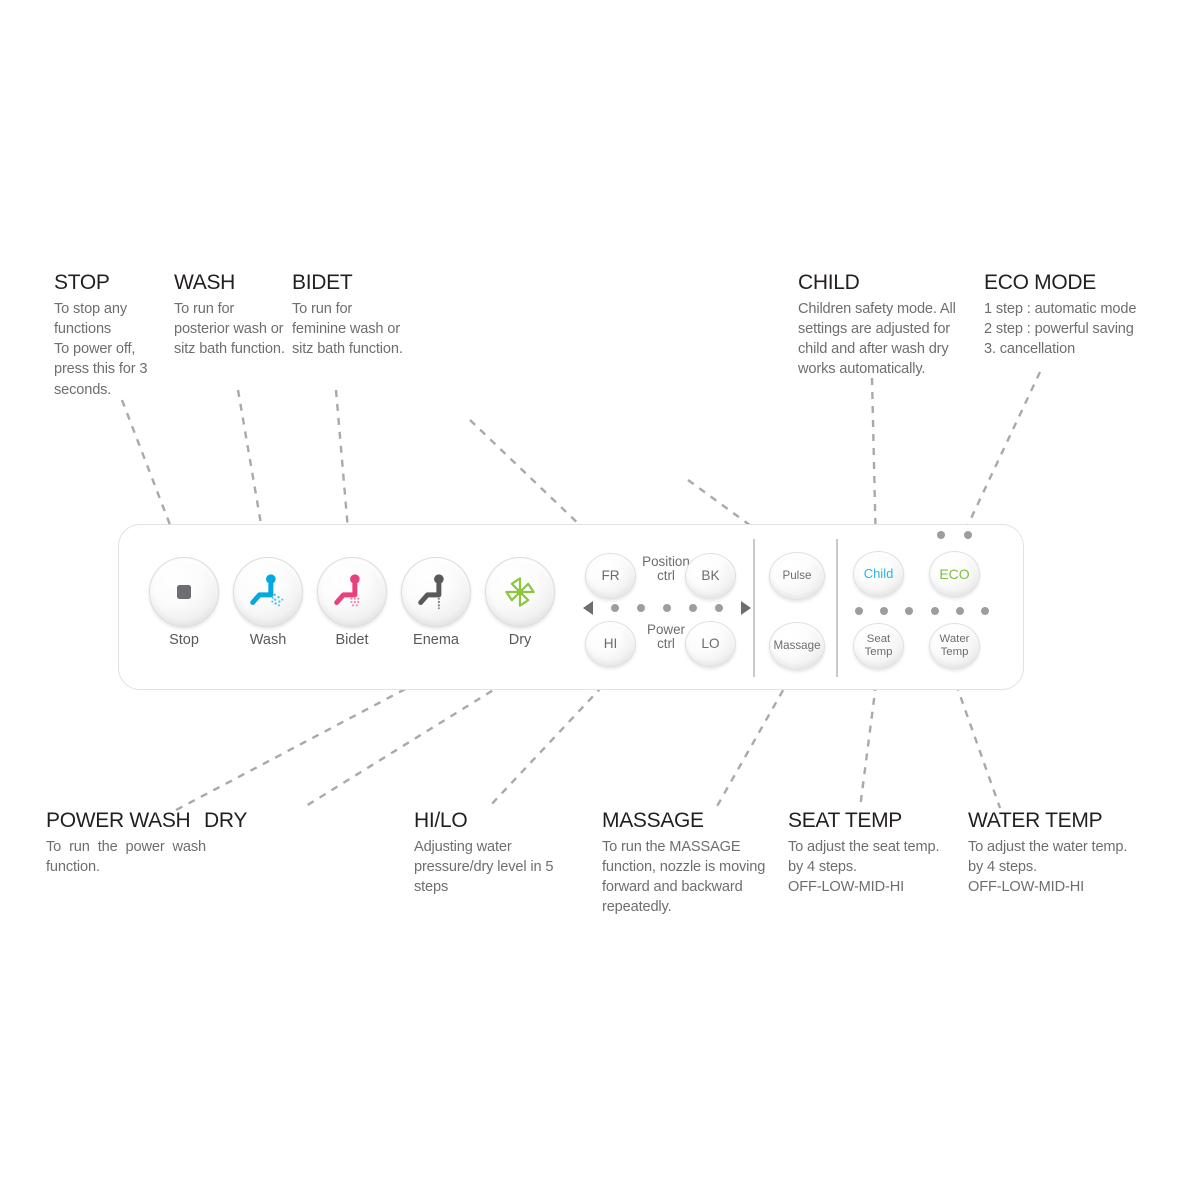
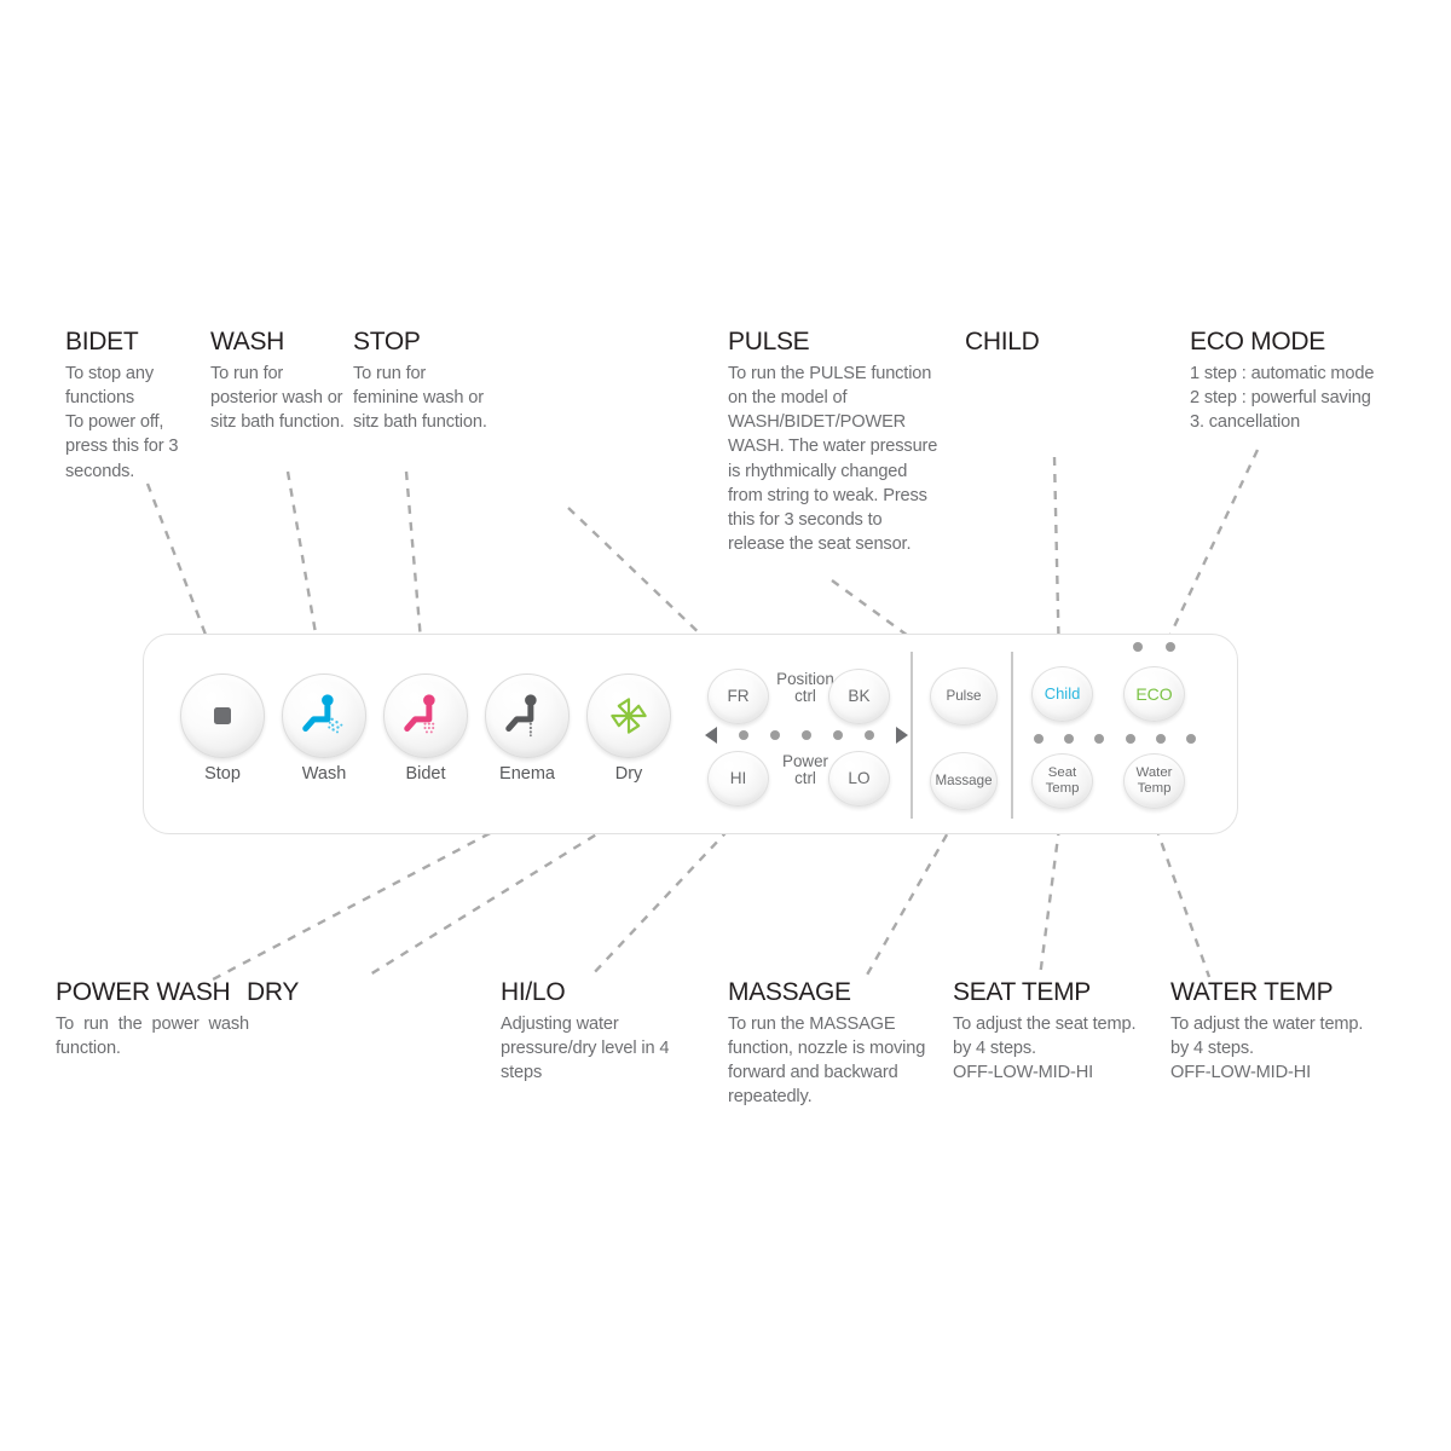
- STOP
+ BIDET
  To stop any functions
  To power off, press this for 3 seconds.
  WASH
  To run for posterior wash or sitz bath function.
- BIDET
+ STOP
  To run for feminine wash or sitz bath function.
+ PULSE
+ To run the PULSE function on the model of WASH/BIDET/POWER WASH. The water pressure is rhythmically changed from string to weak. Press this for 3 seconds to release the seat sensor.
  CHILD
- Children safety mode. All settings are adjusted for child and after wash dry works automatically.
  ECO MODE
  1 step : automatic mode
  2 step : powerful saving
  3. cancellation
  POWER WASH
  To run the power wash function.
  DRY
  HI/LO
- Adjusting water pressure/dry level in 5 steps
+ Adjusting water pressure/dry level in 4 steps
  MASSAGE
  To run the MASSAGE function, nozzle is moving forward and backward repeatedly.
  SEAT TEMP
  To adjust the seat temp. by 4 steps.
  OFF-LOW-MID-HI
  WATER TEMP
  To adjust the water temp. by 4 steps.
  OFF-LOW-MID-HI
  Stop
  Wash
  Bidet
  Enema
  Dry
  FR
  Position
  ctrl
  BK
  HI
  Power
  ctrl
  LO
  Pulse
  Massage
  Child
  ECO
  Seat
  Temp
  Water
  Temp
